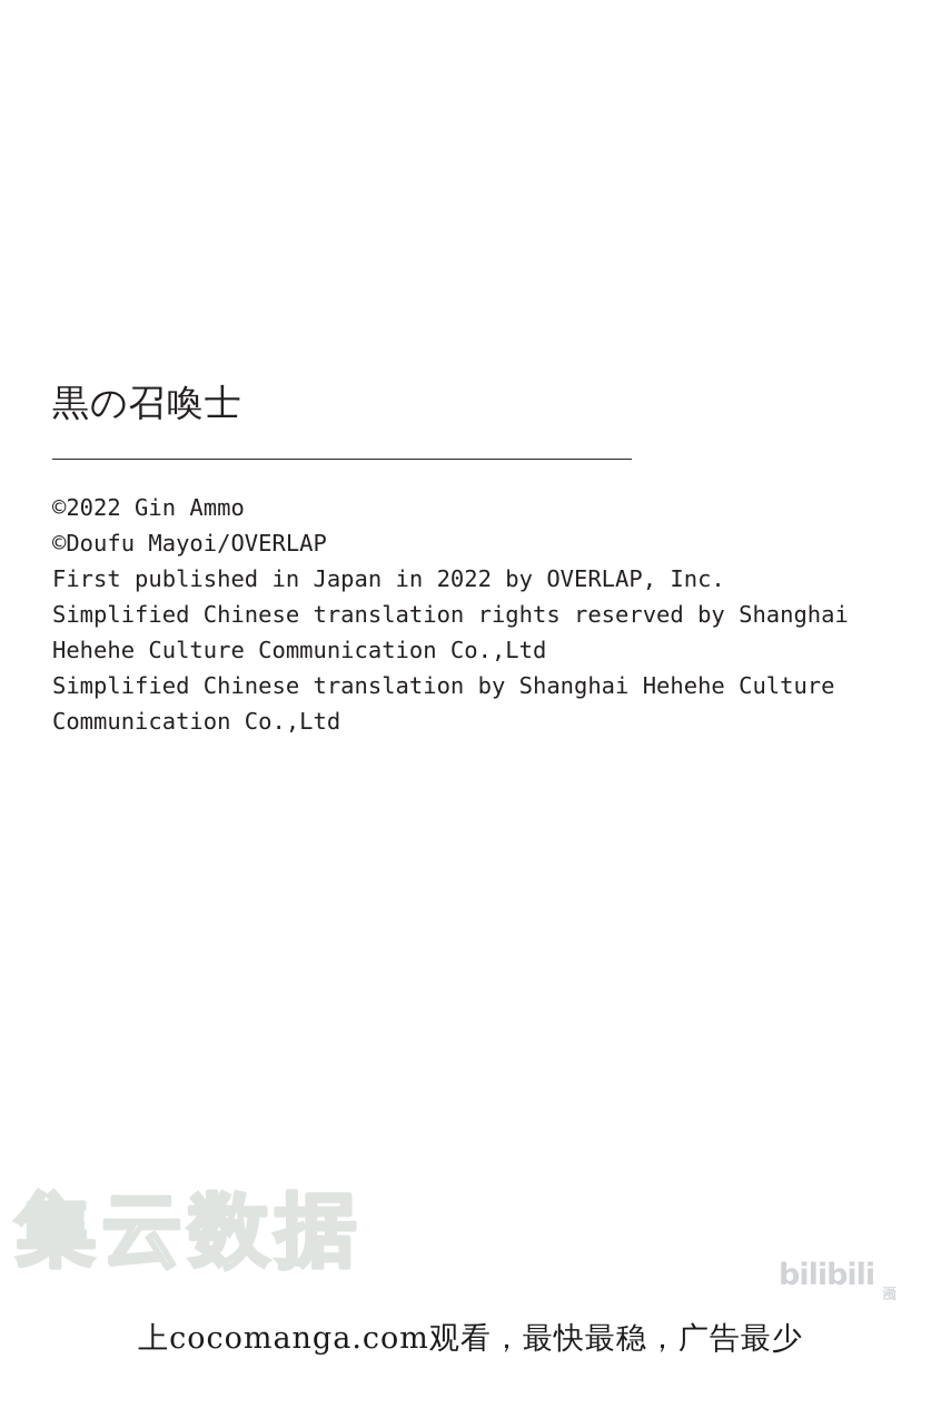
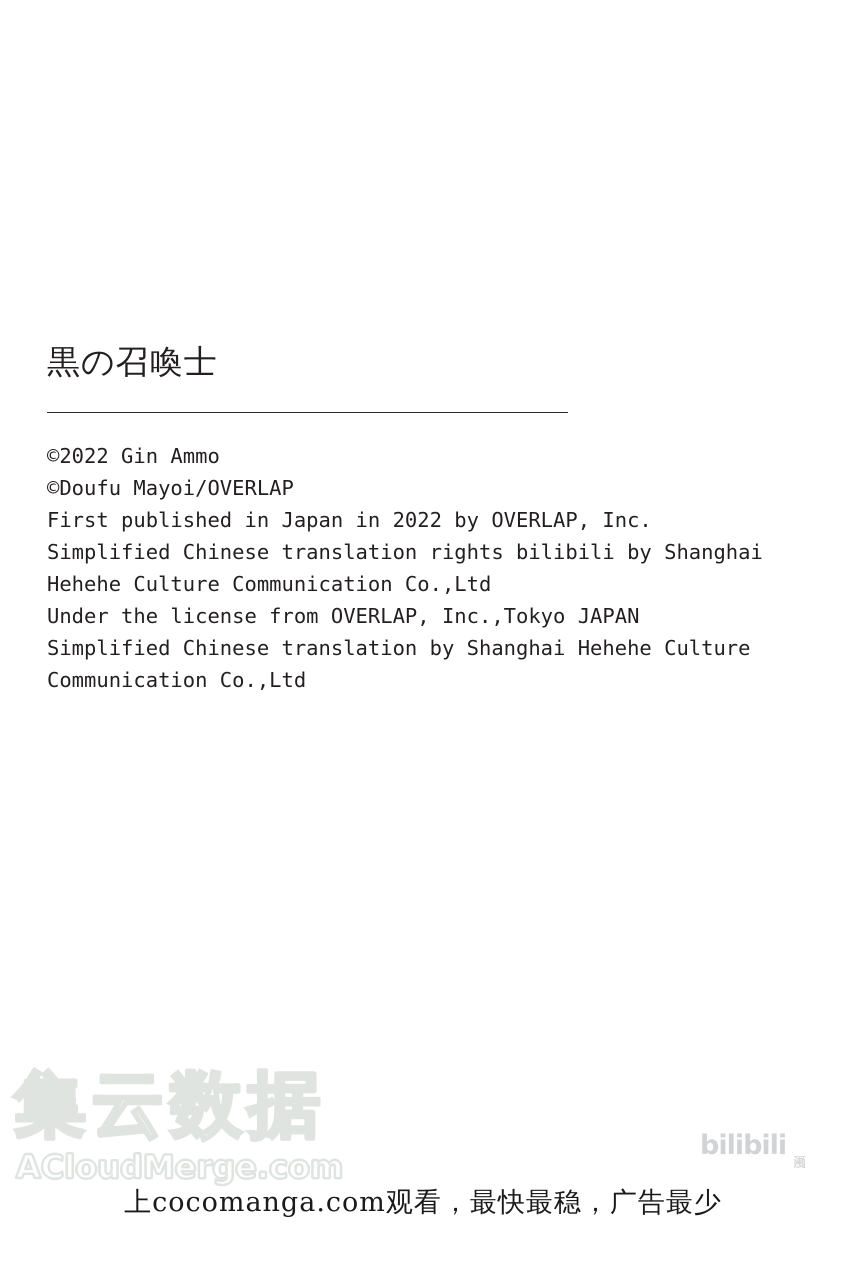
  黒の召喚士
  ©2022 Gin Ammo
  ©Doufu Mayoi/OVERLAP
  First published in Japan in 2022 by OVERLAP, Inc.
- Simplified Chinese translation rights reserved by Shanghai Hehehe Culture Communication Co.,Ltd
+ Simplified Chinese translation rights bilibili by Shanghai Hehehe Culture Communication Co.,Ltd
+ Under the license from OVERLAP, Inc.,Tokyo JAPAN
  Simplified Chinese translation by Shanghai Hehehe Culture Communication Co.,Ltd
  集云数据
+ ACloudMerge.com
  bilibili
  上cocomanga.com观看，最快最稳，广告最少
